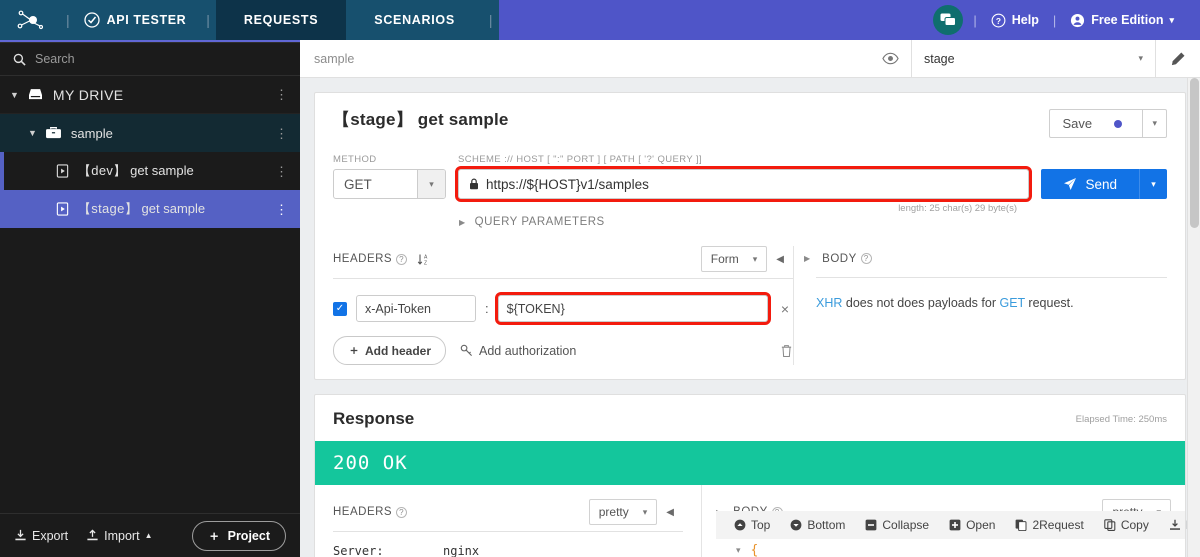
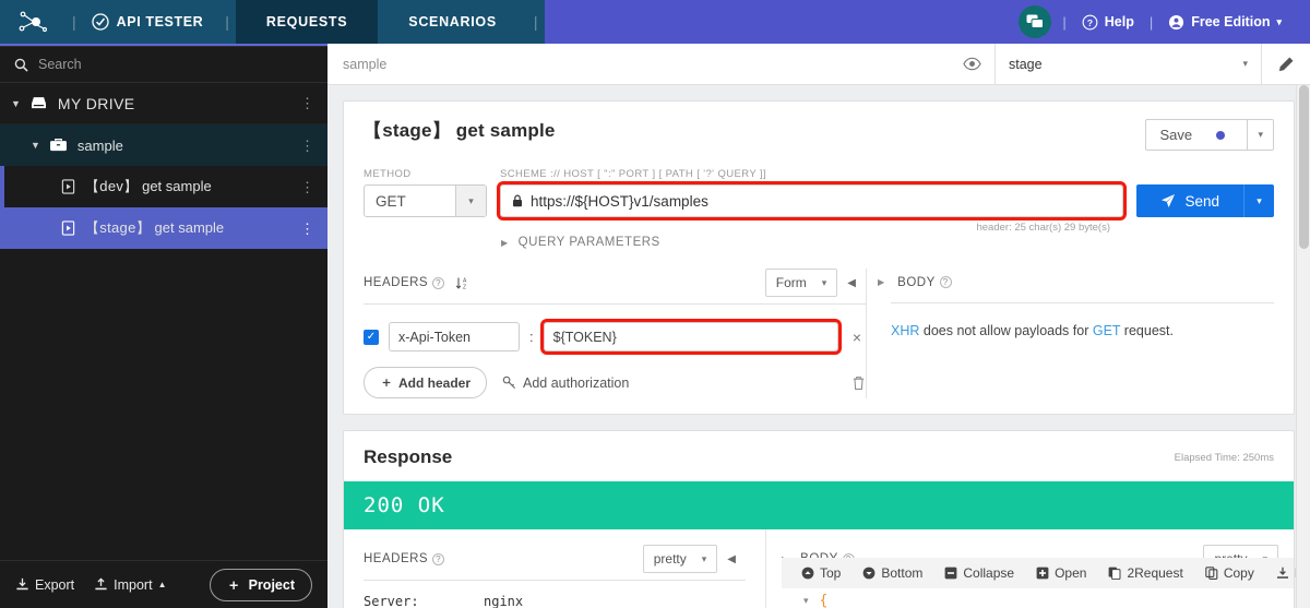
  |
  API TESTER
  |
  REQUESTS
  SCENARIOS
  |
  |
  ?
  Help
  |
  Free Edition
  ▾
  Search
  ▼
  MY DRIVE
  ⋮
  ▼
  sample
  ⋮
  【dev】 get sample
  ⋮
  【stage】 get sample
  ⋮
  Export
  Import
  ▲
  ＋
  Project
  sample
  stage
  ▾
  【stage】 get sample
  Save
  ▾
  METHOD
  SCHEME :// HOST [ ":" PORT ] [ PATH [ '?' QUERY ]]
  GET
  ▾
  https://${HOST}v1/samples
  Send
  ▾
- length: 25 char(s) 29 byte(s)
+ header: 25 char(s) 29 byte(s)
  ▶
  QUERY PARAMETERS
  HEADERS
  ?
  Form
  ▾
  ◀
  ✓
  x-Api-Token
  :
  ${TOKEN}
  ×
  ＋
  Add header
  Add authorization
  ▶
  BODY
  ?
- XHR does not does payloads for GET request.
+ XHR does not allow payloads for GET request.
  Response
  Elapsed Time: 250ms
  200 OK
  HEADERS
  ?
  pretty
  ▾
  ◀
  Server:
  nginx
  Top
  Bottom
  Collapse
  Open
  2Request
  Copy
  ▾
  {
